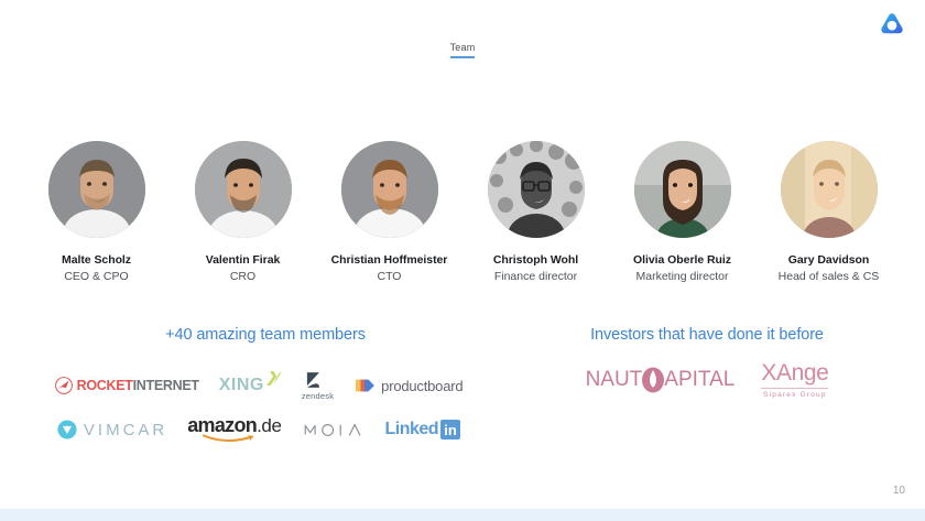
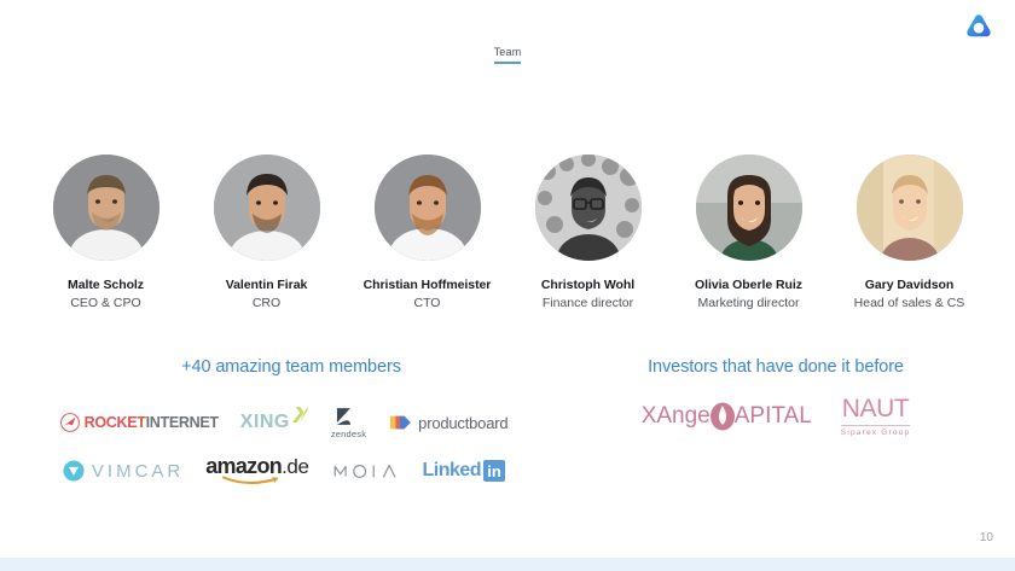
  Team
  Malte Scholz
  CEO & CPO
  Valentin Firak
  CRO
  Christian Hoffmeister
  CTO
  Christoph Wohl
  Finance director
  Olivia Oberle Ruiz
  Marketing director
  Gary Davidson
  Head of sales & CS
  +40 amazing team members
  ROCKETINTERNET
  XING
  zendesk
  productboard
  VIMCAR
  amazon.de
  Linked
  in
  Investors that have done it before
- NAUT
+ XAnge
  APITAL
- XAnge
+ NAUT
  10
